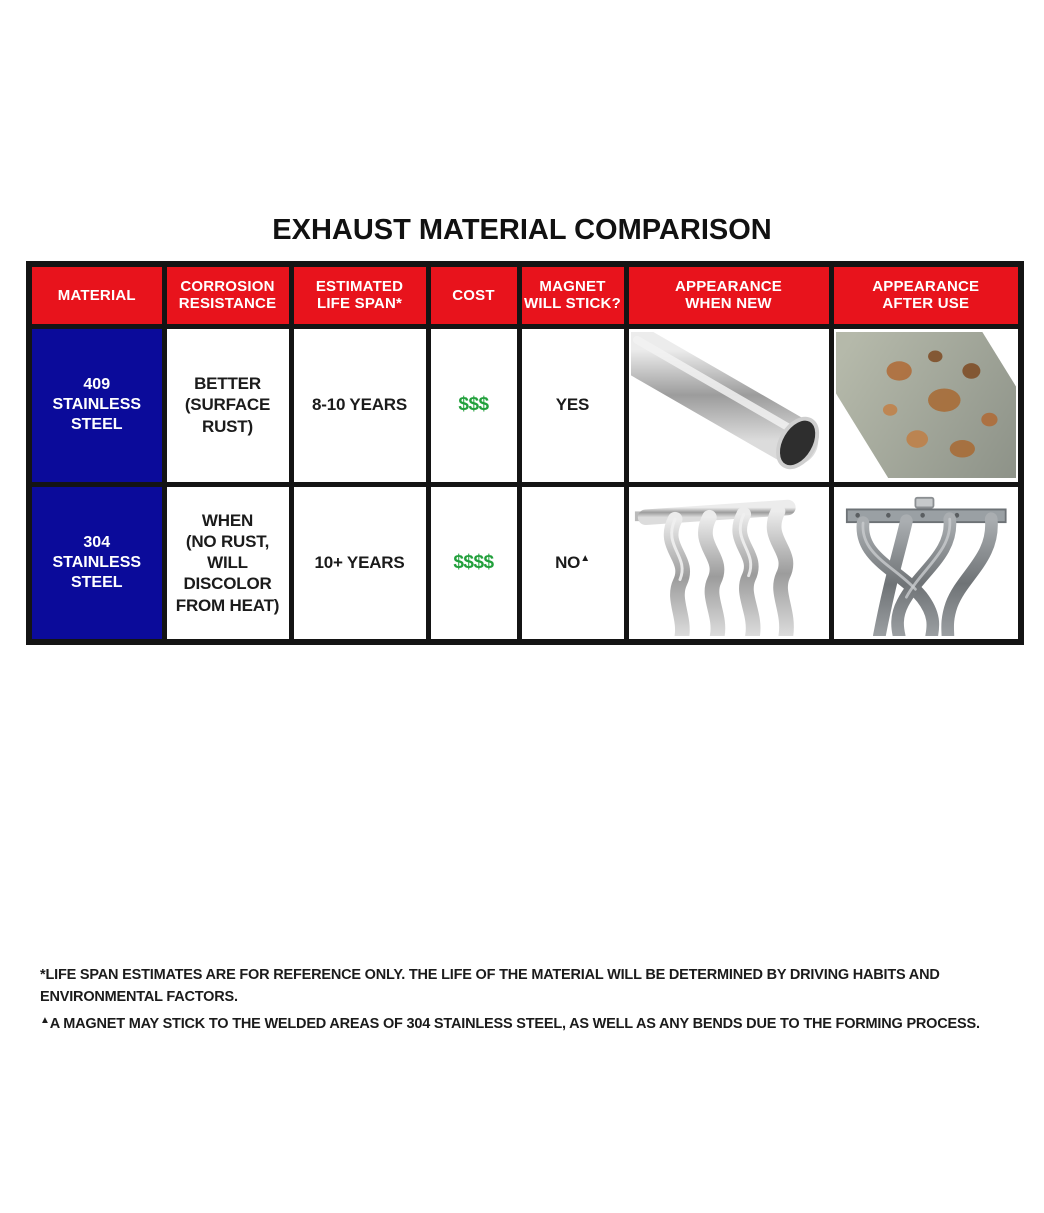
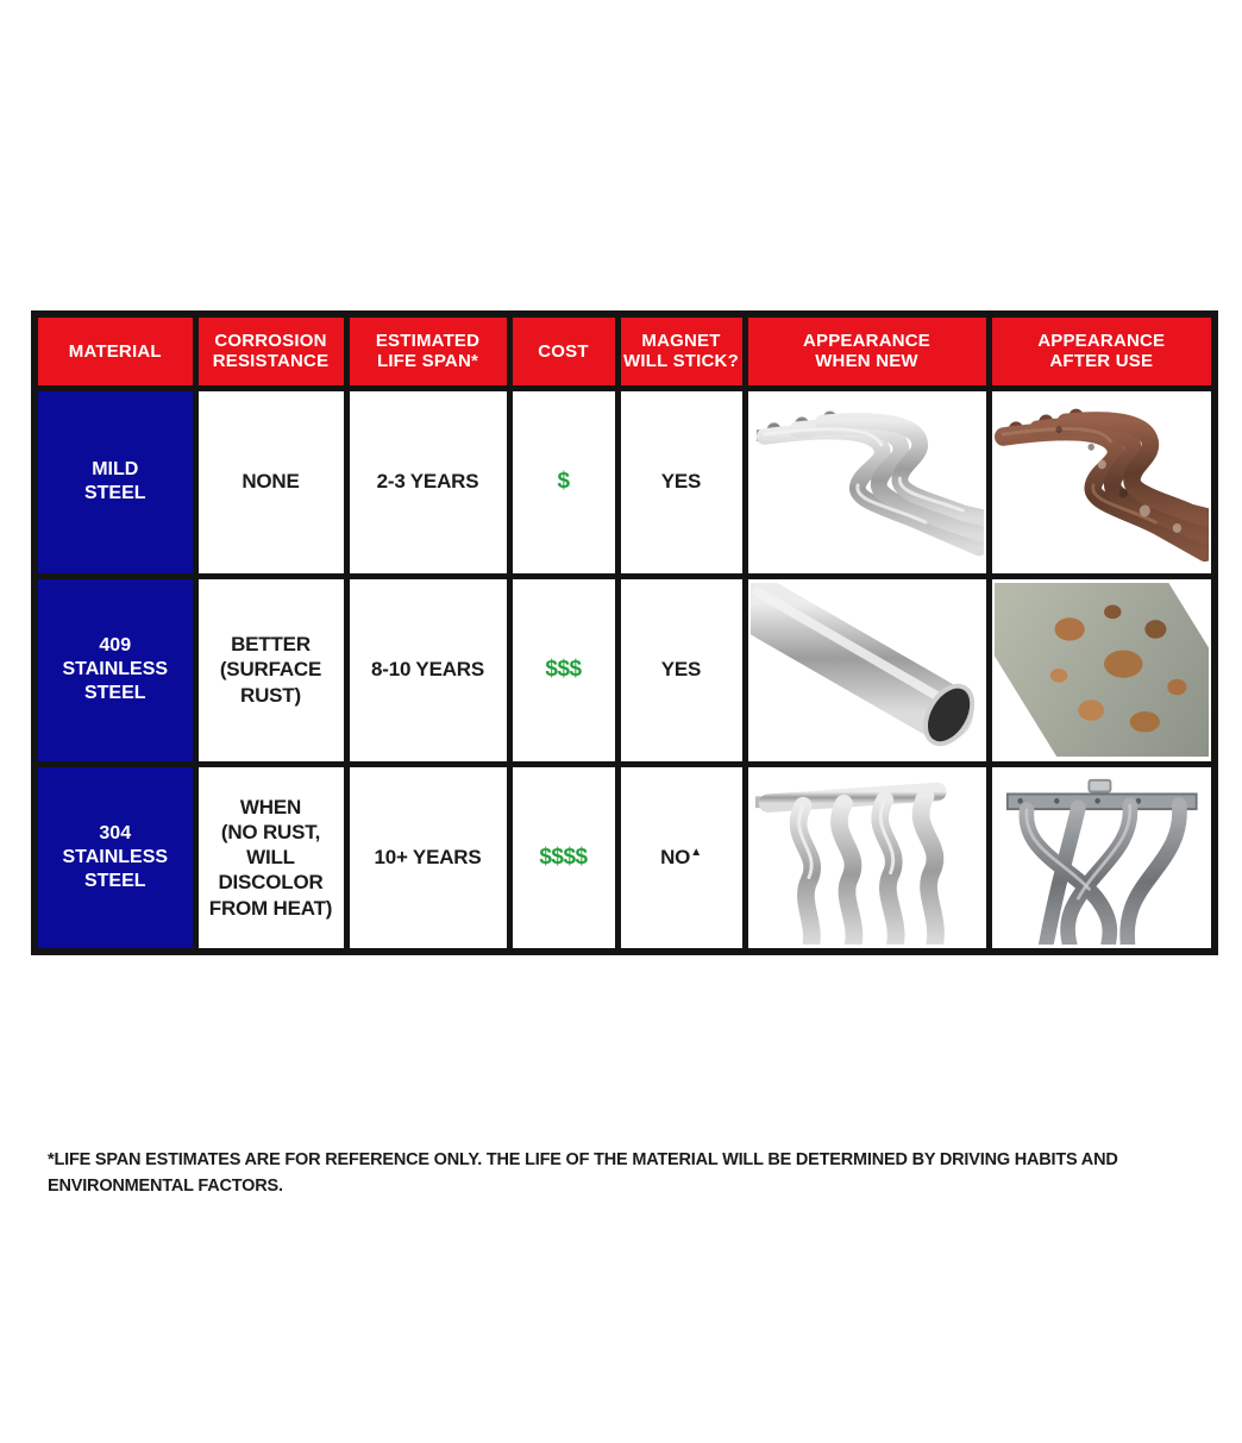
- EXHAUST MATERIAL COMPARISON
  MATERIAL	CORROSION RESISTANCE	ESTIMATED LIFE SPAN*	COST	MAGNET WILL STICK?	APPEARANCE WHEN NEW	APPEARANCE AFTER USE
+ MILD STEEL	NONE	2-3 YEARS	$	YES
  409 STAINLESS STEEL	BETTER (SURFACE RUST)	8-10 YEARS	$$$	YES
  304 STAINLESS STEEL	WHEN (NO RUST, WILL DISCOLOR FROM HEAT)	10+ YEARS	$$$$	NO▲
  *LIFE SPAN ESTIMATES ARE FOR REFERENCE ONLY. THE LIFE OF THE MATERIAL WILL BE DETERMINED BY DRIVING HABITS AND ENVIRONMENTAL FACTORS.
- ▲A MAGNET MAY STICK TO THE WELDED AREAS OF 304 STAINLESS STEEL, AS WELL AS ANY BENDS DUE TO THE FORMING PROCESS.
